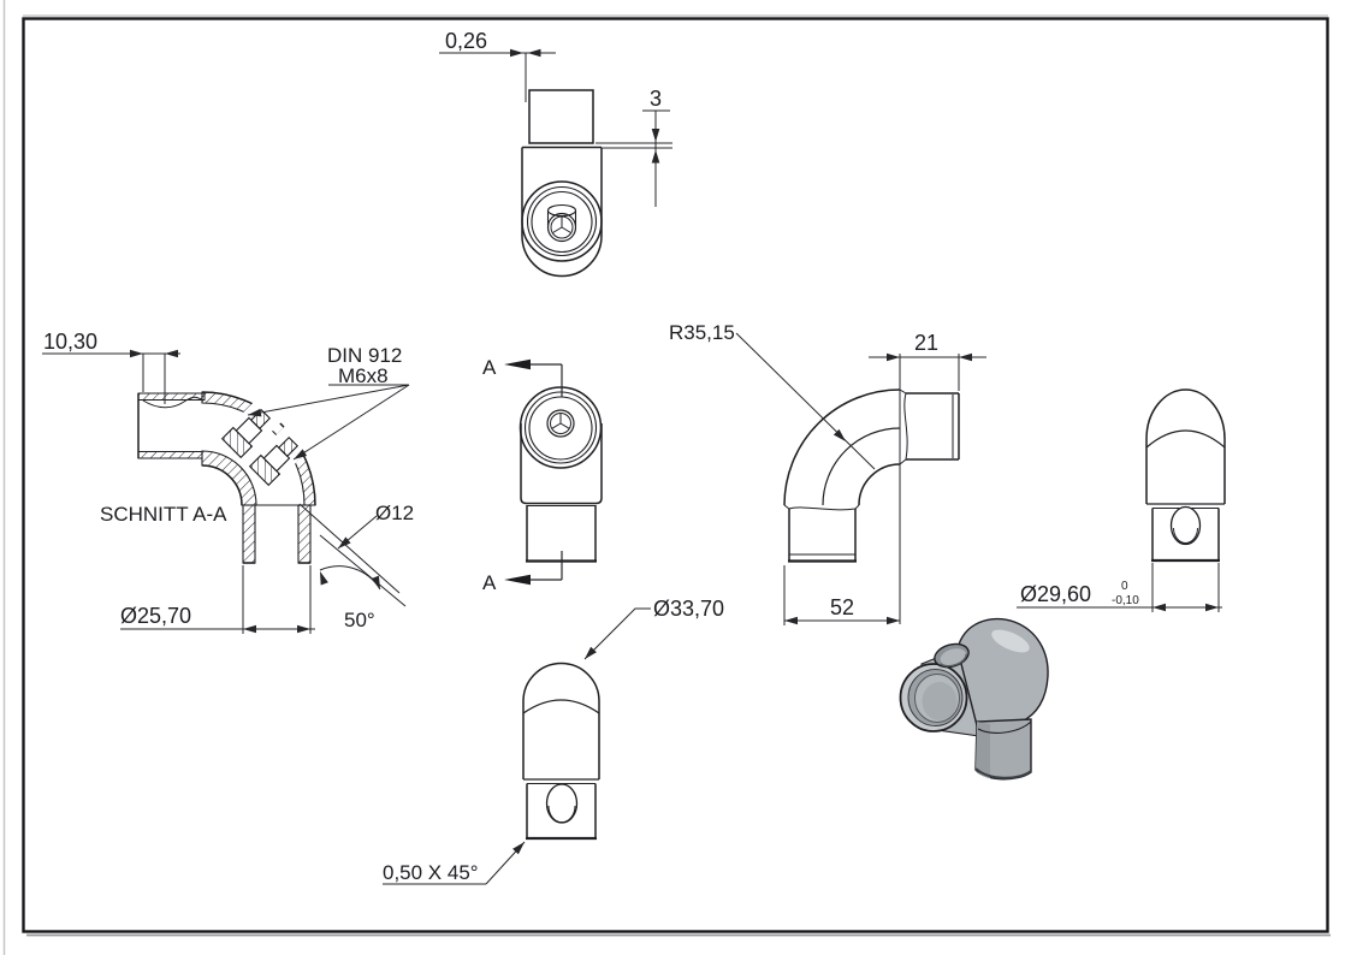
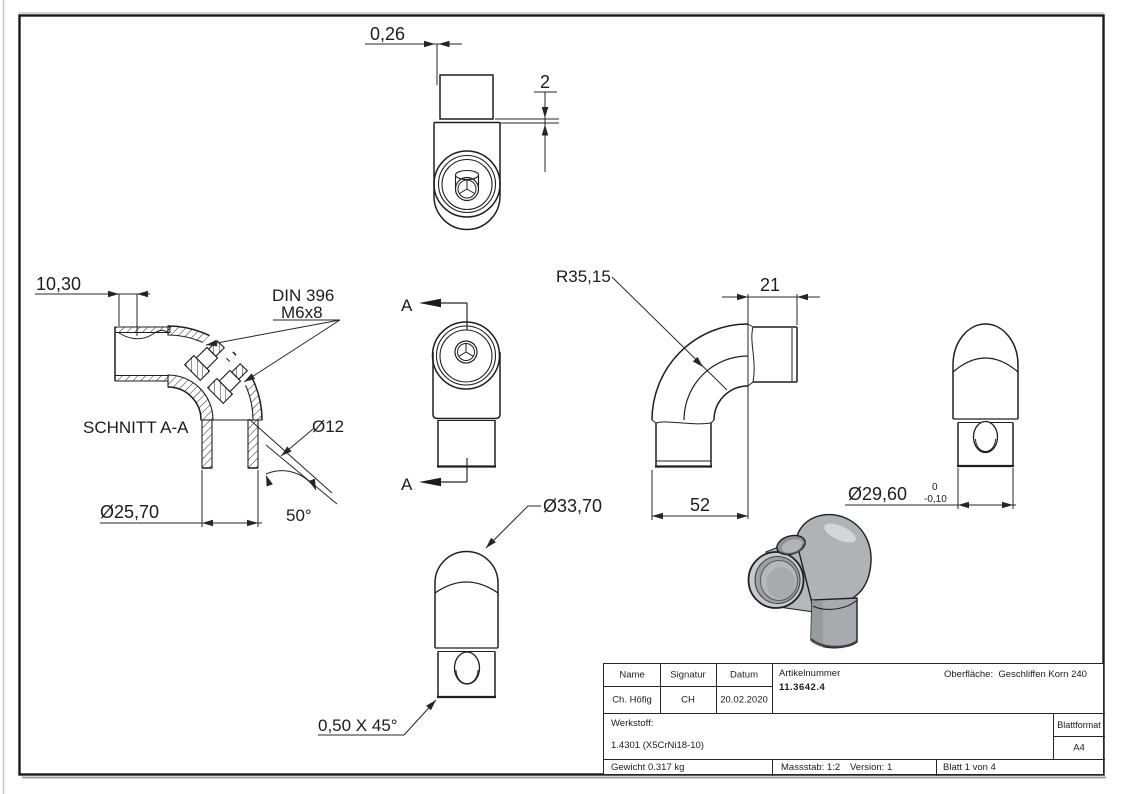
  0,26
- 3
+ 2
  10,30
- DIN 912
+ DIN 396
  M6x8
  SCHNITT A-A
  Ø12
  Ø25,70
  50°
  A
  A
  R35,15
  21
  52
  Ø33,70
  0,50 X 45°
  Ø29,60
  0
  -0,10
+ Name
+ Signatur
+ Datum
+ Ch. Höfig
+ CH
+ 20.02.2020
+ Artikelnummer
+ 11.3642.4
+ Oberfläche: Geschliffen Korn 240
+ Werkstoff:
+ 1.4301 (X5CrNi18-10)
+ Blattformat
+ A4
+ Gewicht 0.317 kg
+ Massstab: 1:2
+ Version: 1
+ Blatt 1 von 4
